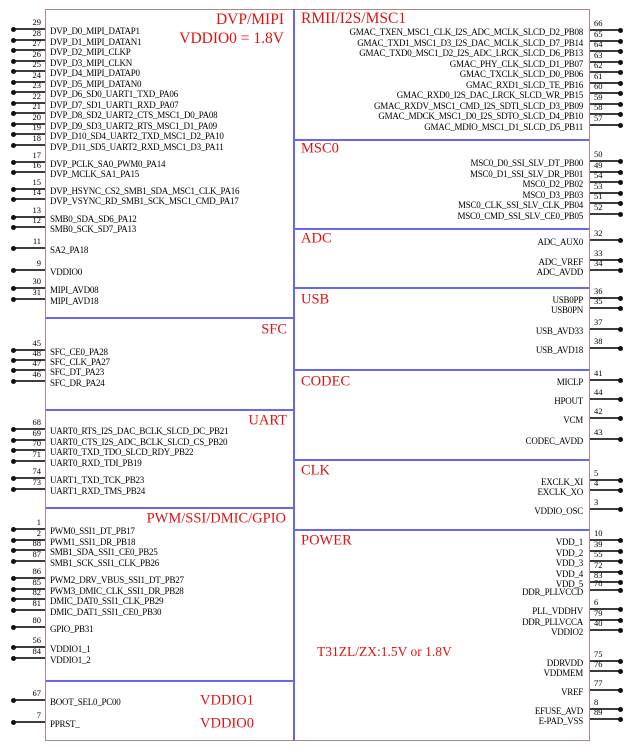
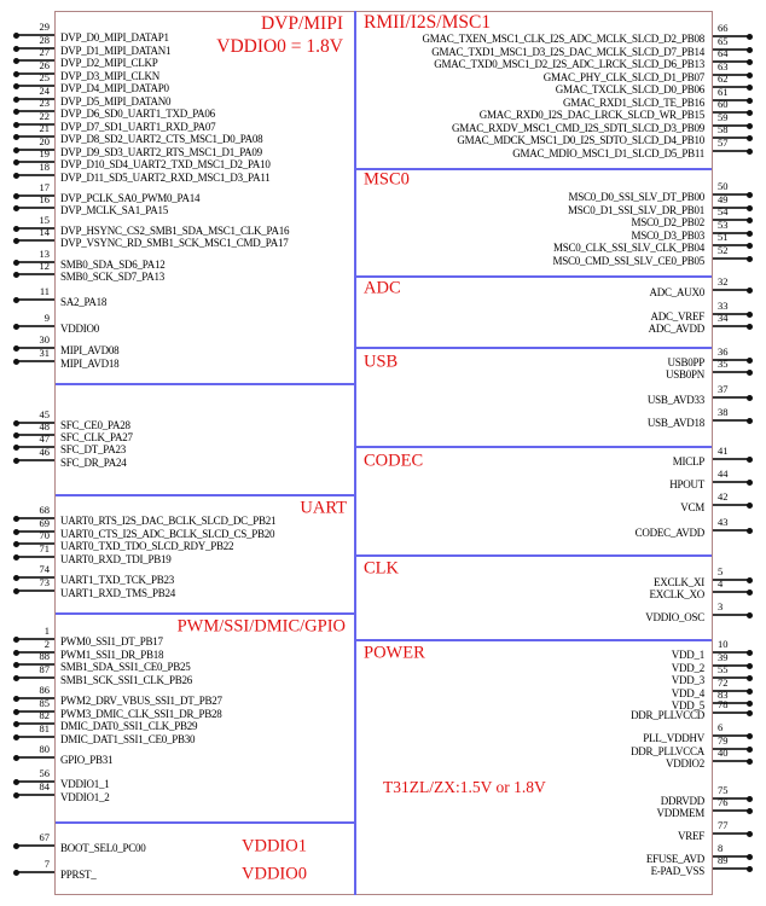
  DVP/MIPI
  VDDIO0 = 1.8V
  29
  DVP_D0_MIPI_DATAP1
  28
  DVP_D1_MIPI_DATAN1
  27
  DVP_D2_MIPI_CLKP
  26
  DVP_D3_MIPI_CLKN
  25
  DVP_D4_MIPI_DATAP0
  24
  DVP_D5_MIPI_DATAN0
  23
  DVP_D6_SD0_UART1_TXD_PA06
  22
  DVP_D7_SD1_UART1_RXD_PA07
  21
  DVP_D8_SD2_UART2_CTS_MSC1_D0_PA08
  20
  DVP_D9_SD3_UART2_RTS_MSC1_D1_PA09
  19
  DVP_D10_SD4_UART2_TXD_MSC1_D2_PA10
  18
  DVP_D11_SD5_UART2_RXD_MSC1_D3_PA11
  17
  DVP_PCLK_SA0_PWM0_PA14
  16
  DVP_MCLK_SA1_PA15
  15
  DVP_HSYNC_CS2_SMB1_SDA_MSC1_CLK_PA16
  14
  DVP_VSYNC_RD_SMB1_SCK_MSC1_CMD_PA17
  13
  SMB0_SDA_SD6_PA12
  12
  SMB0_SCK_SD7_PA13
  11
  SA2_PA18
  9
  VDDIO0
  30
  MIPI_AVD08
  31
  MIPI_AVD18
- SFC
  45
  SFC_CE0_PA28
  48
  SFC_CLK_PA27
  47
  SFC_DT_PA23
  46
  SFC_DR_PA24
  UART
  68
  UART0_RTS_I2S_DAC_BCLK_SLCD_DC_PB21
  69
  UART0_CTS_I2S_ADC_BCLK_SLCD_CS_PB20
  70
  UART0_TXD_TDO_SLCD_RDY_PB22
  71
  UART0_RXD_TDI_PB19
  74
  UART1_TXD_TCK_PB23
  73
  UART1_RXD_TMS_PB24
  PWM/SSI/DMIC/GPIO
  1
  PWM0_SSI1_DT_PB17
  2
  PWM1_SSI1_DR_PB18
  88
  SMB1_SDA_SSI1_CE0_PB25
  87
  SMB1_SCK_SSI1_CLK_PB26
  86
  PWM2_DRV_VBUS_SSI1_DT_PB27
  85
  PWM3_DMIC_CLK_SSI1_DR_PB28
  82
  DMIC_DAT0_SSI1_CLK_PB29
  81
  DMIC_DAT1_SSI1_CE0_PB30
  80
  GPIO_PB31
  56
  VDDIO1_1
  84
  VDDIO1_2
  VDDIO1
  VDDIO0
  67
  BOOT_SEL0_PC00
  7
  PPRST_
  RMII/I2S/MSC1
  66
  GMAC_TXEN_MSC1_CLK_I2S_ADC_MCLK_SLCD_D2_PB08
  65
  GMAC_TXD1_MSC1_D3_I2S_DAC_MCLK_SLCD_D7_PB14
  64
  GMAC_TXD0_MSC1_D2_I2S_ADC_LRCK_SLCD_D6_PB13
  63
  GMAC_PHY_CLK_SLCD_D1_PB07
  62
  GMAC_TXCLK_SLCD_D0_PB06
  61
  GMAC_RXD1_SLCD_TE_PB16
  60
  GMAC_RXD0_I2S_DAC_LRCK_SLCD_WR_PB15
  59
  GMAC_RXDV_MSC1_CMD_I2S_SDTI_SLCD_D3_PB09
  58
  GMAC_MDCK_MSC1_D0_I2S_SDTO_SLCD_D4_PB10
  57
  GMAC_MDIO_MSC1_D1_SLCD_D5_PB11
  MSC0
  50
  MSC0_D0_SSI_SLV_DT_PB00
  49
  MSC0_D1_SSI_SLV_DR_PB01
  54
  MSC0_D2_PB02
  53
  MSC0_D3_PB03
  51
  MSC0_CLK_SSI_SLV_CLK_PB04
  52
  MSC0_CMD_SSI_SLV_CE0_PB05
  ADC
  32
  ADC_AUX0
  33
  ADC_VREF
  34
  ADC_AVDD
  USB
  36
  USB0PP
  35
  USB0PN
  37
  USB_AVD33
  38
  USB_AVD18
  CODEC
  41
  MICLP
  44
  HPOUT
  42
  VCM
  43
  CODEC_AVDD
  CLK
  5
  EXCLK_XI
  4
  EXCLK_XO
  3
  VDDIO_OSC
  POWER
  T31ZL/ZX:1.5V or 1.8V
  10
  VDD_1
  39
  VDD_2
  55
  VDD_3
  72
  VDD_4
  83
  VDD_5
  78
  DDR_PLLVCCD
  6
  PLL_VDDHV
  79
  DDR_PLLVCCA
  40
  VDDIO2
  75
  DDRVDD
  76
  VDDMEM
  77
  VREF
  8
  EFUSE_AVD
  89
  E-PAD_VSS
